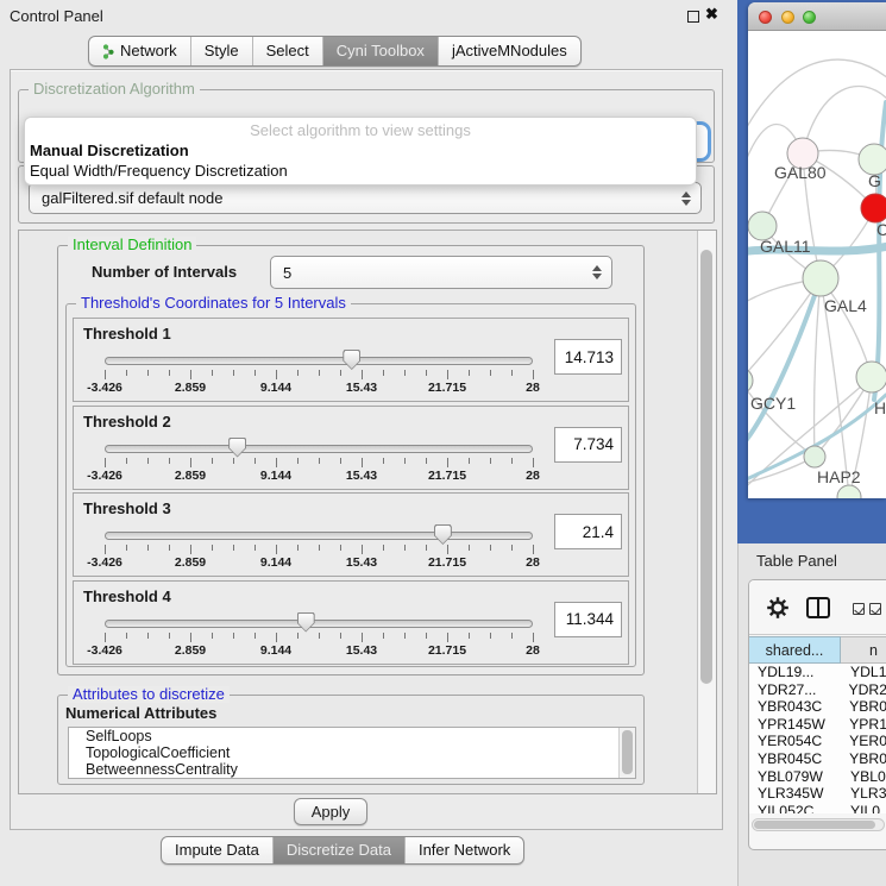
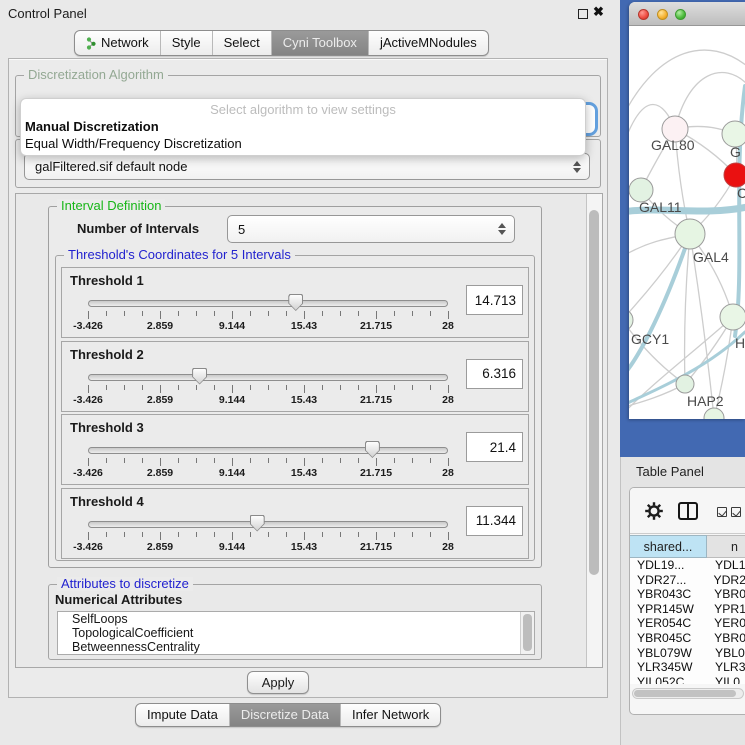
  Control Panel
  ✖
  Network
  Style
  Select
  Cyni Toolbox
  jActiveMNodules
  Discretization Algorithm
  Select algorithm to view settings
  Manual Discretization
  Equal Width/Frequency Discretization
  galFiltered.sif default node
  Interval Definition
  Number of Intervals
  5
  Threshold's Coordinates for 5 Intervals
  Threshold 1
  -3.426
  2.859
  9.144
  15.43
  21.715
  28
  14.713
  Threshold 2
  -3.426
  2.859
  9.144
  15.43
  21.715
  28
- 7.734
+ 6.316
  Threshold 3
  -3.426
  2.859
  9.144
  15.43
  21.715
  28
  21.4
  Threshold 4
  -3.426
  2.859
  9.144
  15.43
  21.715
  28
  11.344
  Attributes to discretize
  Numerical Attributes
  SelfLoops
  TopologicalCoefficient
  BetweennessCentrality
  Apply
  Impute Data
  Discretize Data
  Infer Network
  GAL80
  G
  C
  GAL11
  GAL4
  GCY1
  H
  HAP2
  Table Panel
  shared...
  n
  YDL19...
  YDL1
  YDR27...
  YDR2
  YBR043C
  YBR0
  YPR145W
  YPR1
  YER054C
  YER0
  YBR045C
  YBR0
  YBL079W
  YBL0
  YLR345W
  YLR3
  YIL052C
  YIL0
